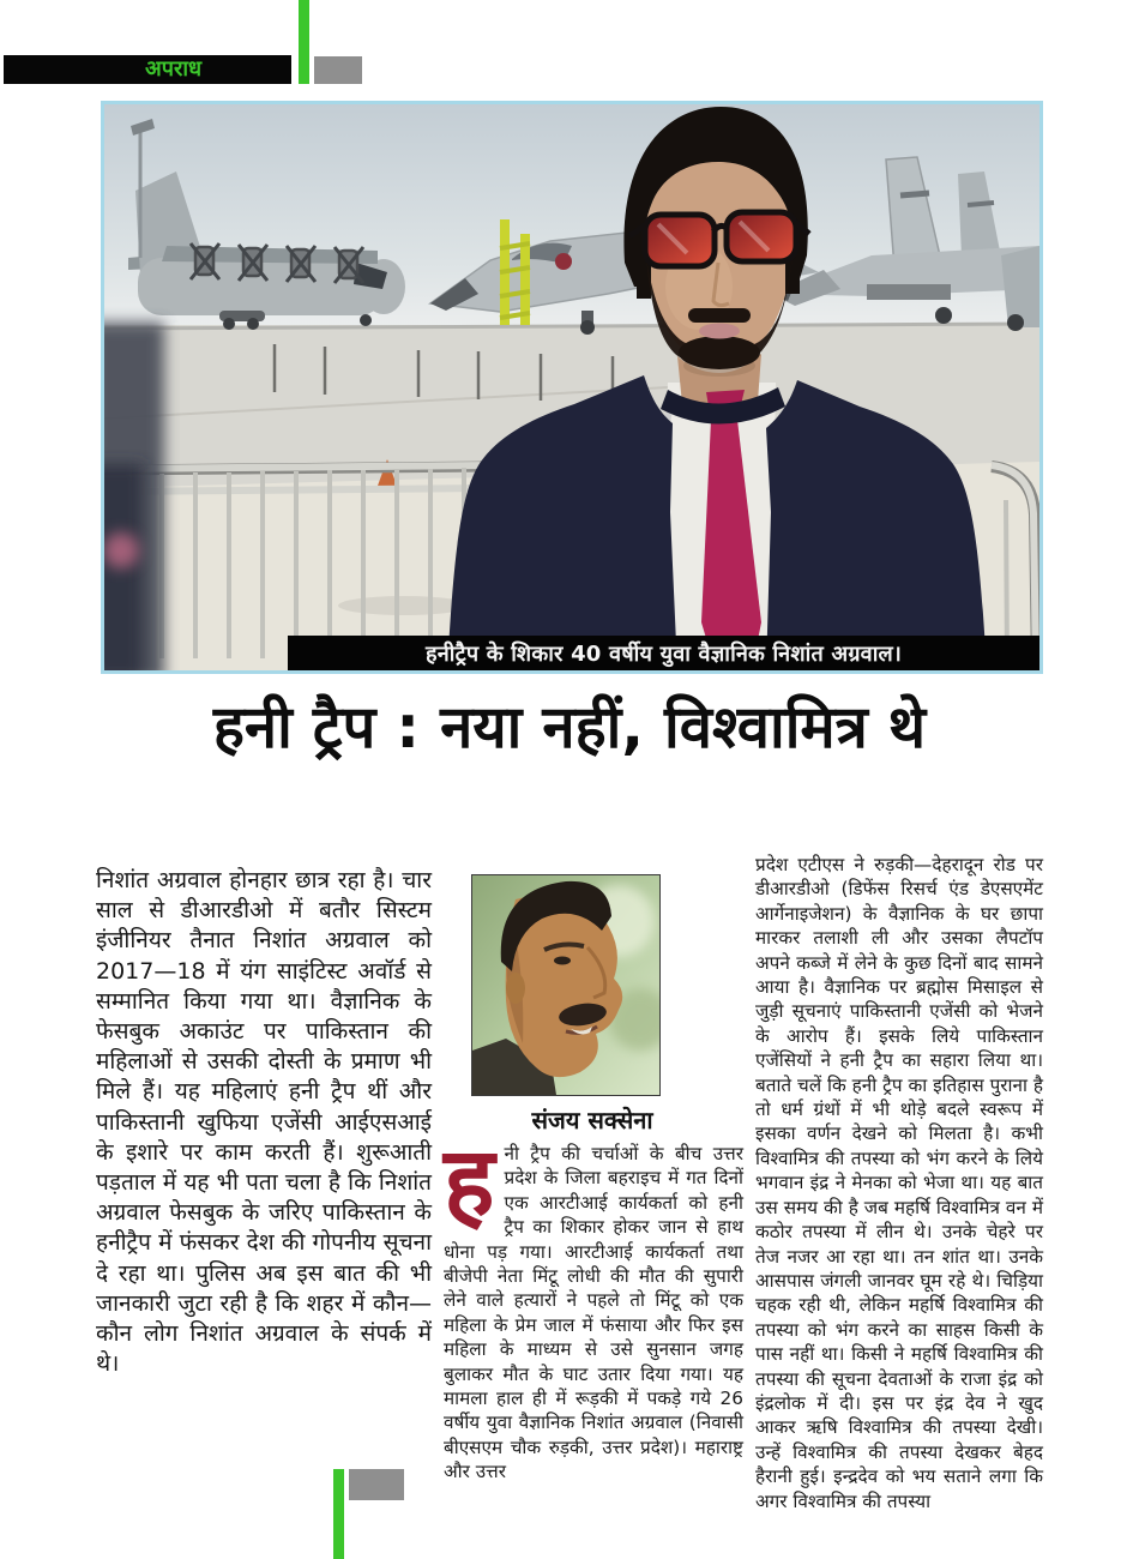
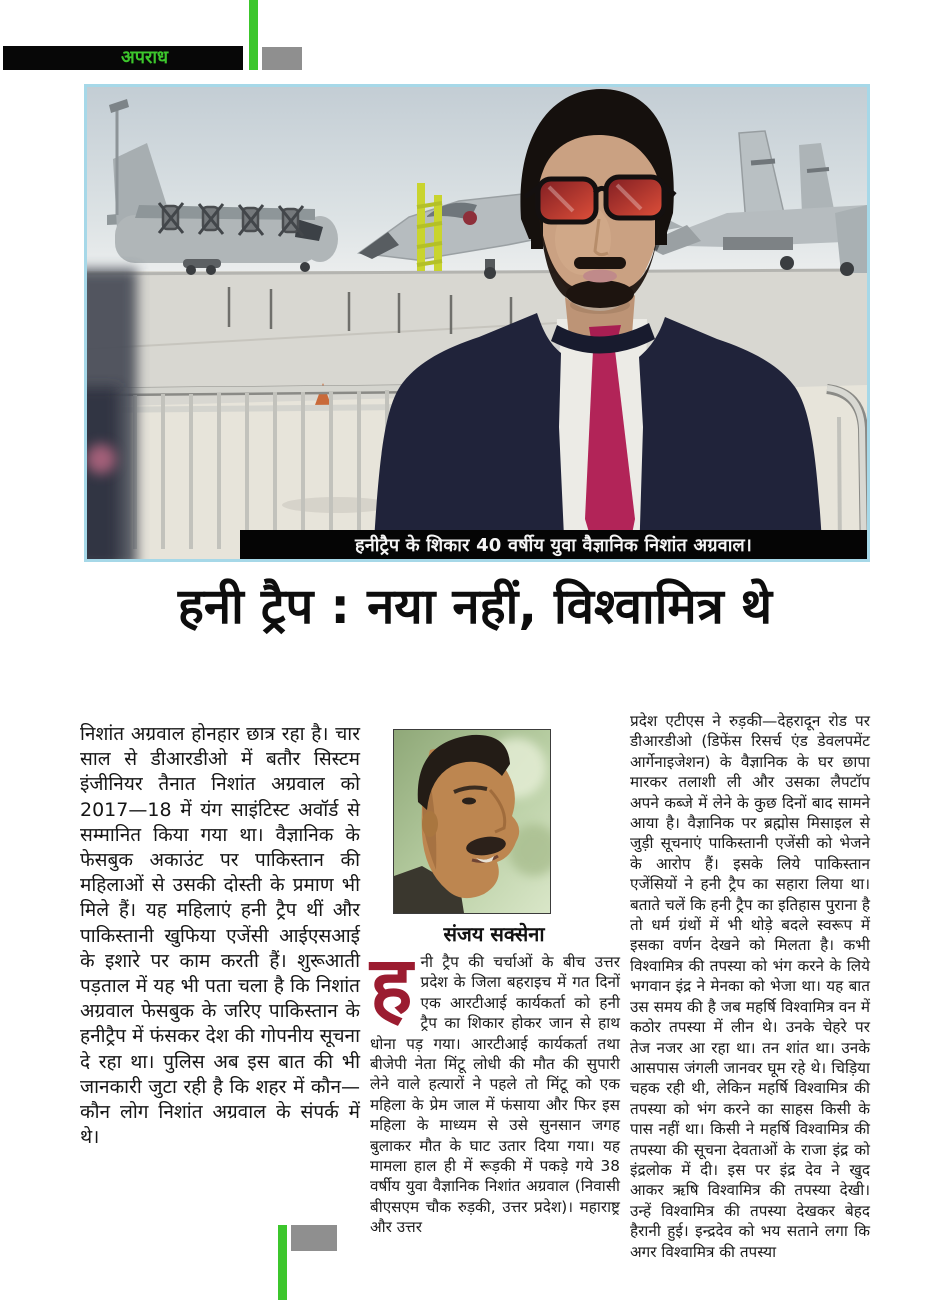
  अपराध
  हनीट्रैप के शिकार 40 वर्षीय युवा वैज्ञानिक निशांत अग्रवाल।
  हनी ट्रैप : नया नहीं, विश्वामित्र थे
  निशांत अग्रवाल होनहार छात्र रहा है। चार साल से डीआरडीओ में बतौर सिस्टम इंजीनियर तैनात निशांत अग्रवाल को 2017—18 में यंग साइंटिस्ट अवॉर्ड से सम्मानित किया गया था। वैज्ञानिक के फेसबुक अकाउंट पर पाकिस्तान की महिलाओं से उसकी दोस्ती के प्रमाण भी मिले हैं। यह महिलाएं हनी ट्रैप थीं और पाकिस्तानी खुफिया एजेंसी आईएसआई के इशारे पर काम करती हैं। शुरूआती पड़ताल में यह भी पता चला है कि निशांत अग्रवाल फेसबुक के जरिए पाकिस्तान के हनीट्रैप में फंसकर देश की गोपनीय सूचना दे रहा था। पुलिस अब इस बात की भी जानकारी जुटा रही है कि शहर में कौन—कौन लोग निशांत अग्रवाल के संपर्क में थे।
  संजय सक्सेना
  ह
- नी ट्रैप की चर्चाओं के बीच उत्तर प्रदेश के जिला बहराइच में गत दिनों एक आरटीआई कार्यकर्ता को हनी ट्रैप का शिकार होकर जान से हाथ धोना पड़ गया। आरटीआई कार्यकर्ता तथा बीजेपी नेता मिंटू लोधी की मौत की सुपारी लेने वाले हत्यारों ने पहले तो मिंटू को एक महिला के प्रेम जाल में फंसाया और फिर इस महिला के माध्यम से उसे सुनसान जगह बुलाकर मौत के घाट उतार दिया गया। यह मामला हाल ही में रूड़की में पकड़े गये 26 वर्षीय युवा वैज्ञानिक निशांत अग्रवाल (निवासी बीएसएम चौक रुड़की, उत्तर प्रदेश)। महाराष्ट्र और उत्तर
+ नी ट्रैप की चर्चाओं के बीच उत्तर प्रदेश के जिला बहराइच में गत दिनों एक आरटीआई कार्यकर्ता को हनी ट्रैप का शिकार होकर जान से हाथ धोना पड़ गया। आरटीआई कार्यकर्ता तथा बीजेपी नेता मिंटू लोधी की मौत की सुपारी लेने वाले हत्यारों ने पहले तो मिंटू को एक महिला के प्रेम जाल में फंसाया और फिर इस महिला के माध्यम से उसे सुनसान जगह बुलाकर मौत के घाट उतार दिया गया। यह मामला हाल ही में रूड़की में पकड़े गये 38 वर्षीय युवा वैज्ञानिक निशांत अग्रवाल (निवासी बीएसएम चौक रुड़की, उत्तर प्रदेश)। महाराष्ट्र और उत्तर
- प्रदेश एटीएस ने रुड़की—देहरादून रोड पर डीआरडीओ (डिफेंस रिसर्च एंड डेएसएमेंट आर्गेनाइजेशन) के वैज्ञानिक के घर छापा मारकर तलाशी ली और उसका लैपटॉप अपने कब्जे में लेने के कुछ दिनों बाद सामने आया है। वैज्ञानिक पर ब्रह्मोस मिसाइल से जुड़ी सूचनाएं पाकिस्तानी एजेंसी को भेजने के आरोप हैं। इसके लिये पाकिस्तान एजेंसियों ने हनी ट्रैप का सहारा लिया था। बताते चलें कि हनी ट्रैप का इतिहास पुराना है तो धर्म ग्रंथों में भी थोड़े बदले स्वरूप में इसका वर्णन देखने को मिलता है। कभी विश्वामित्र की तपस्या को भंग करने के लिये भगवान इंद्र ने मेनका को भेजा था। यह बात उस समय की है जब महर्षि विश्वामित्र वन में कठोर तपस्या में लीन थे। उनके चेहरे पर तेज नजर आ रहा था। तन शांत था। उनके आसपास जंगली जानवर घूम रहे थे। चिड़िया चहक रही थी, लेकिन महर्षि विश्वामित्र की तपस्या को भंग करने का साहस किसी के पास नहीं था। किसी ने महर्षि विश्वामित्र की तपस्या की सूचना देवताओं के राजा इंद्र को इंद्रलोक में दी। इस पर इंद्र देव ने खुद आकर ऋषि विश्वामित्र की तपस्या देखी। उन्हें विश्वामित्र की तपस्या देखकर बेहद हैरानी हुई। इन्द्रदेव को भय सताने लगा कि अगर विश्वामित्र की तपस्या
+ प्रदेश एटीएस ने रुड़की—देहरादून रोड पर डीआरडीओ (डिफेंस रिसर्च एंड डेवलपमेंट आर्गेनाइजेशन) के वैज्ञानिक के घर छापा मारकर तलाशी ली और उसका लैपटॉप अपने कब्जे में लेने के कुछ दिनों बाद सामने आया है। वैज्ञानिक पर ब्रह्मोस मिसाइल से जुड़ी सूचनाएं पाकिस्तानी एजेंसी को भेजने के आरोप हैं। इसके लिये पाकिस्तान एजेंसियों ने हनी ट्रैप का सहारा लिया था। बताते चलें कि हनी ट्रैप का इतिहास पुराना है तो धर्म ग्रंथों में भी थोड़े बदले स्वरूप में इसका वर्णन देखने को मिलता है। कभी विश्वामित्र की तपस्या को भंग करने के लिये भगवान इंद्र ने मेनका को भेजा था। यह बात उस समय की है जब महर्षि विश्वामित्र वन में कठोर तपस्या में लीन थे। उनके चेहरे पर तेज नजर आ रहा था। तन शांत था। उनके आसपास जंगली जानवर घूम रहे थे। चिड़िया चहक रही थी, लेकिन महर्षि विश्वामित्र की तपस्या को भंग करने का साहस किसी के पास नहीं था। किसी ने महर्षि विश्वामित्र की तपस्या की सूचना देवताओं के राजा इंद्र को इंद्रलोक में दी। इस पर इंद्र देव ने खुद आकर ऋषि विश्वामित्र की तपस्या देखी। उन्हें विश्वामित्र की तपस्या देखकर बेहद हैरानी हुई। इन्द्रदेव को भय सताने लगा कि अगर विश्वामित्र की तपस्या
